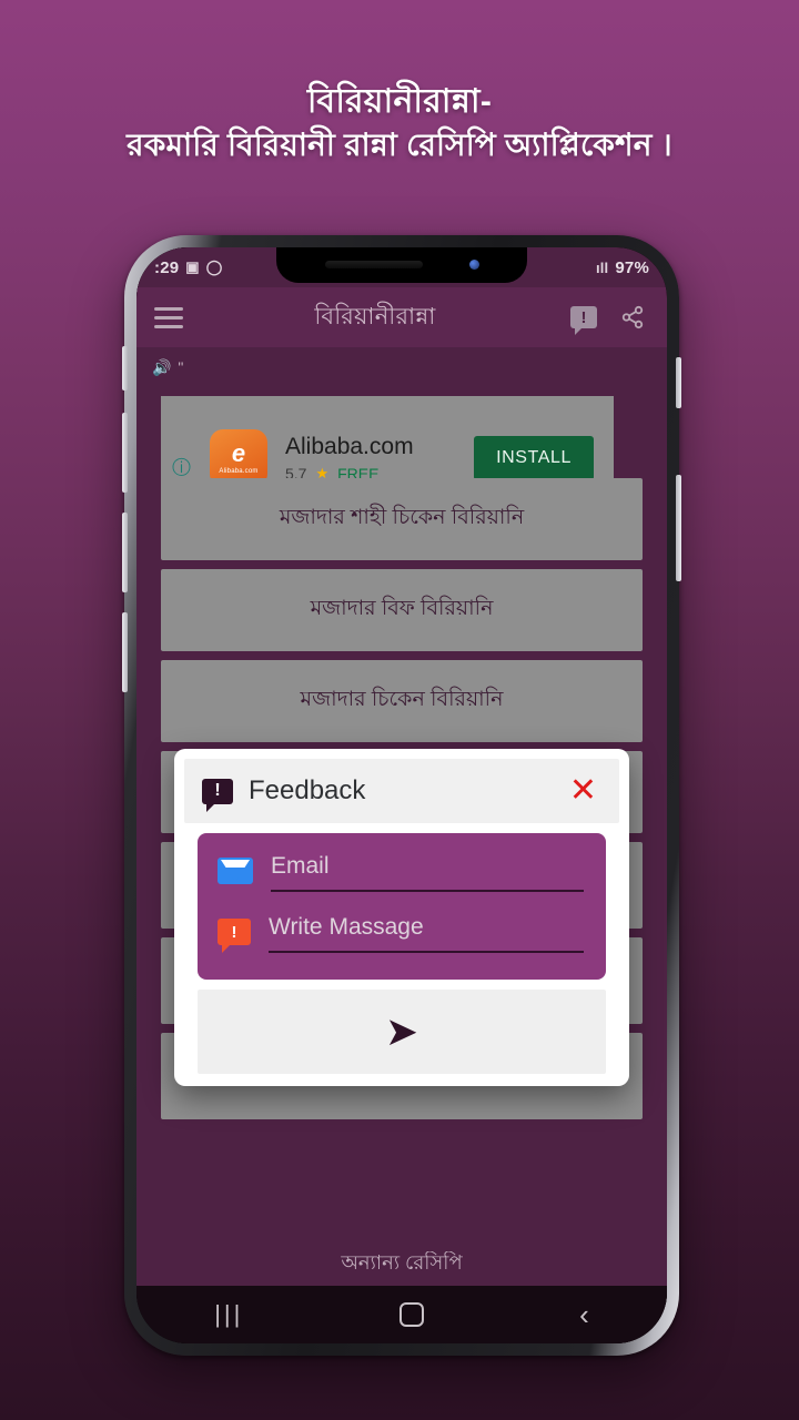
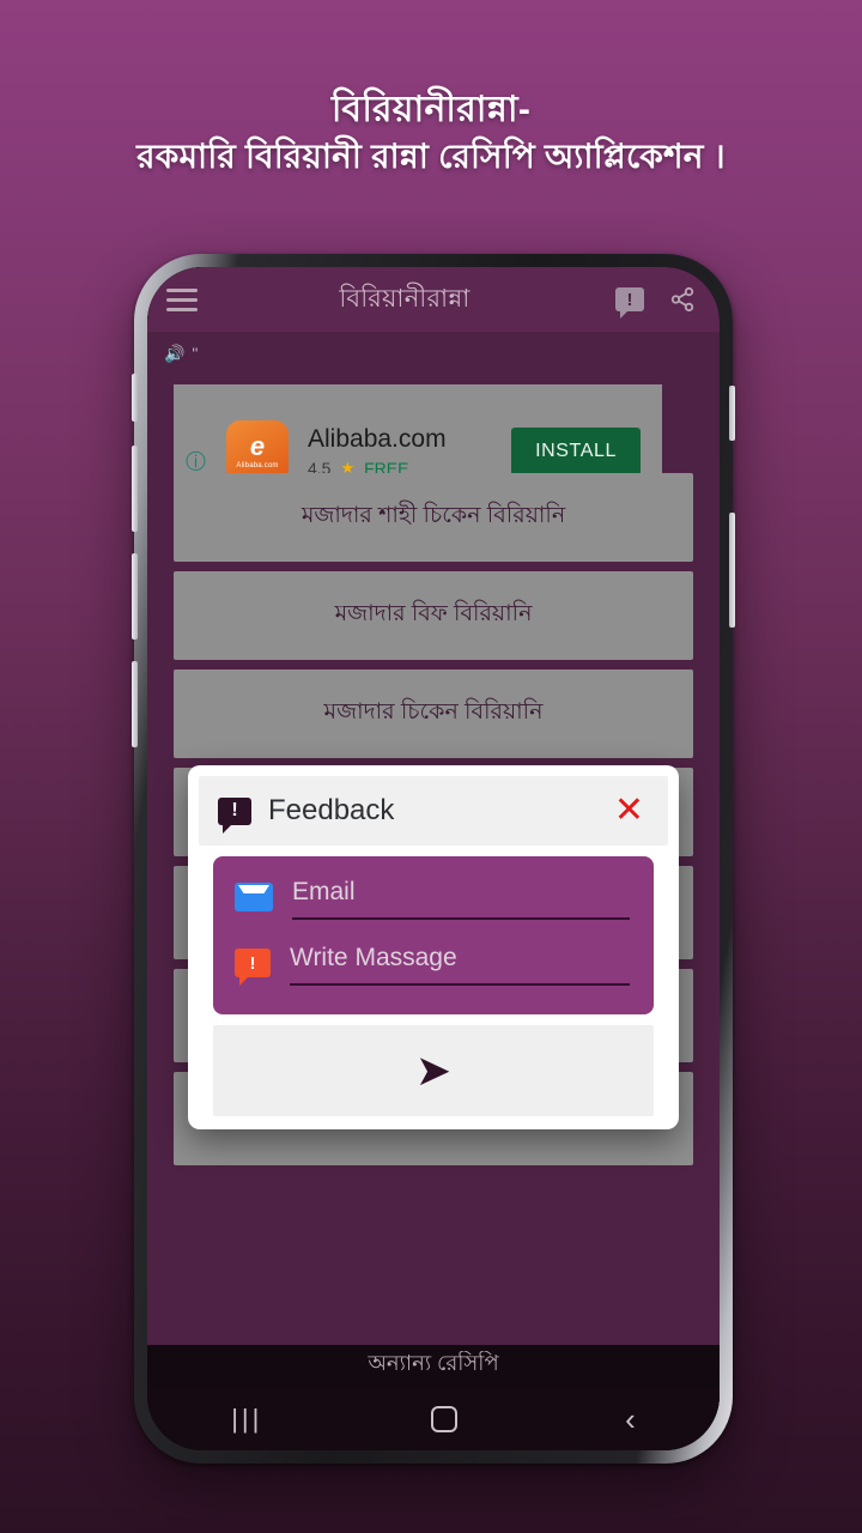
  বিরিয়ানীরান্না-
  রকমারি বিরিয়ানী রান্না রেসিপি অ্যাপ্লিকেশন ।
- :29
- ▣
- ◯
- ıll
- 97%
  বিরিয়ানীরান্না
  🔊 "
  ⓘ
  e
  Alibaba.com
- 5.7
+ 4.5
  ★
  FREE
  INSTALL
  মজাদার শাহী চিকেন বিরিয়ানি
  মজাদার বিফ বিরিয়ানি
  মজাদার চিকেন বিরিয়ানি
  Feedback
  ✕
  Email
  Write Massage
  ➤
  অন্যান্য রেসিপি
  |||
  ‹
